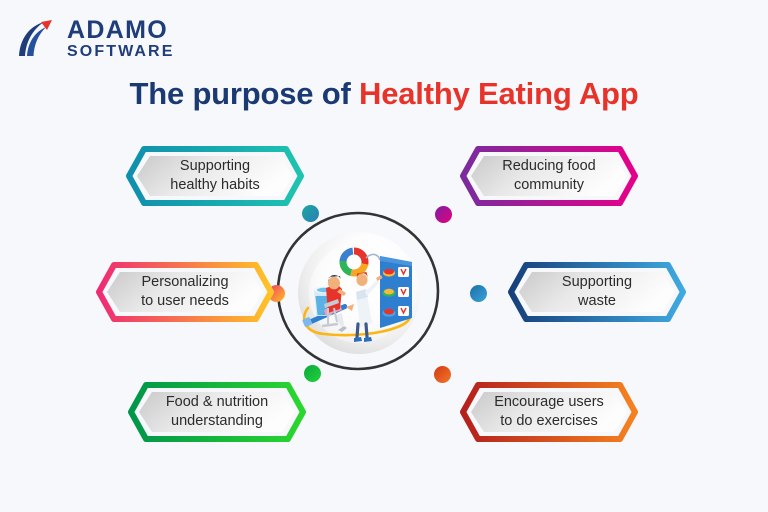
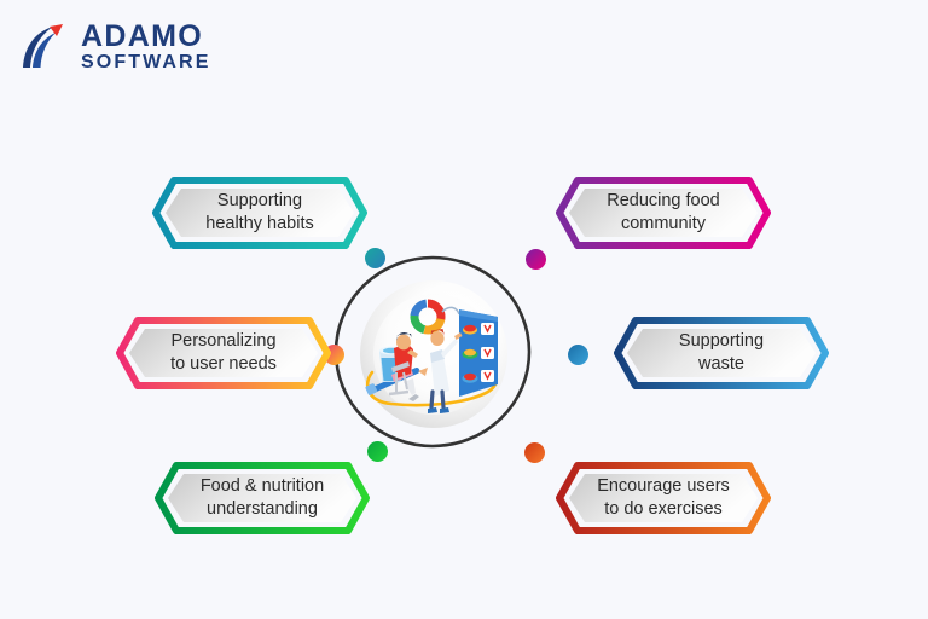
  ADAMO
  SOFTWARE
- The purpose of Healthy Eating App
  Supporting
  healthy habits
  Reducing food
  community
  Personalizing
  to user needs
  Supporting
  waste
  Food & nutrition
  understanding
  Encourage users
  to do exercises
